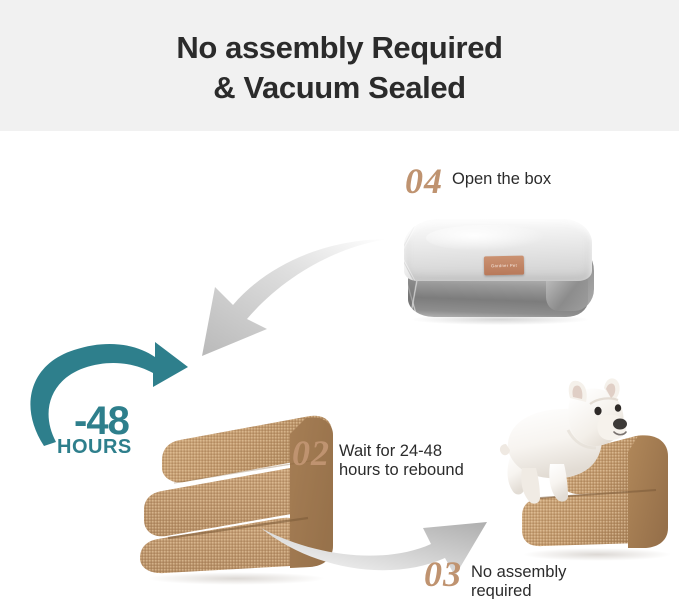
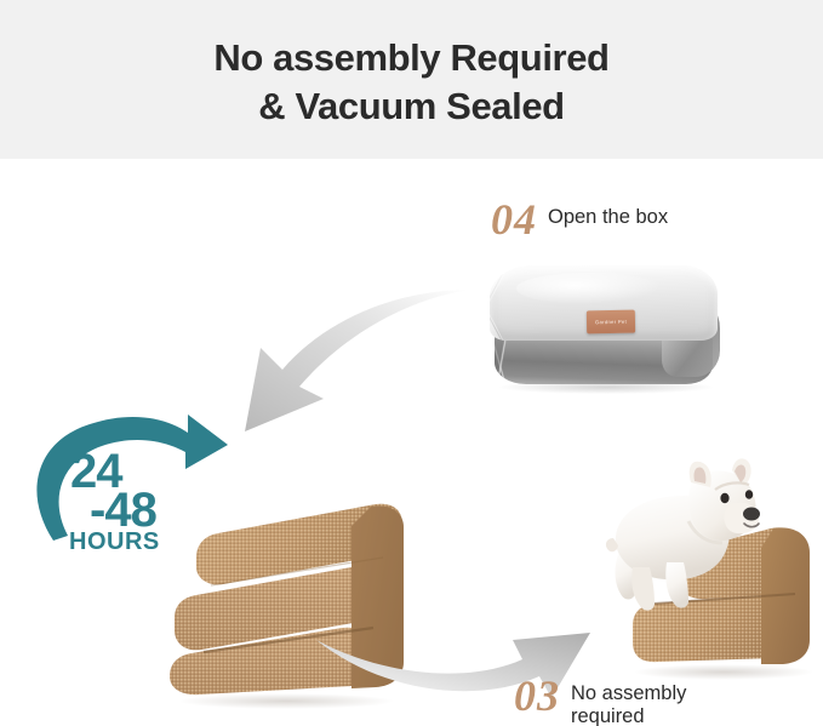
  No assembly Required
  & Vacuum Sealed
  04
  Open the box
+ 24
  -48
  HOURS
- 02
- Wait for 24-48
- hours to rebound
  03
  No assembly
  required
